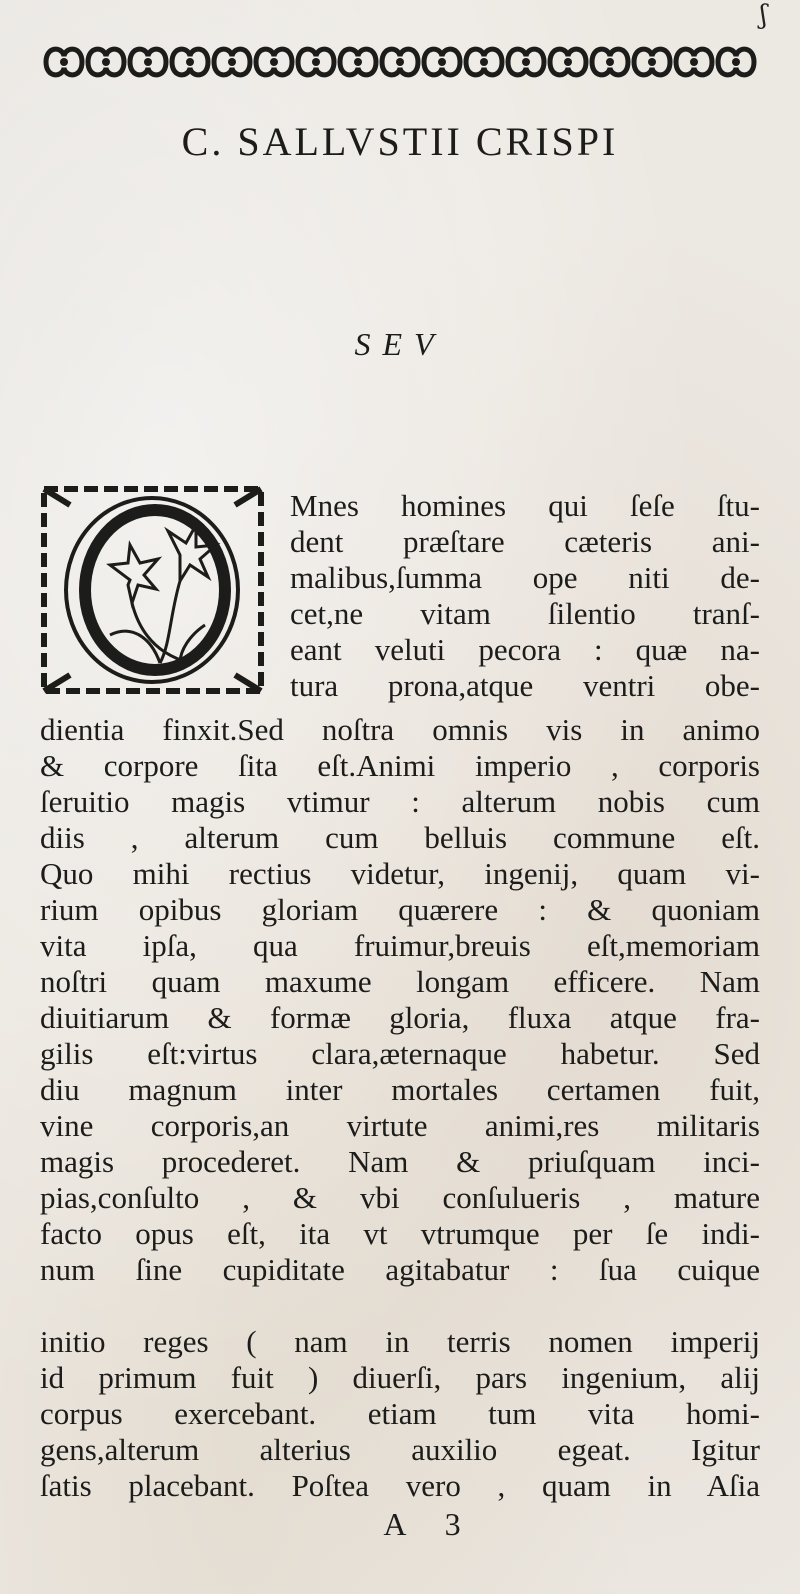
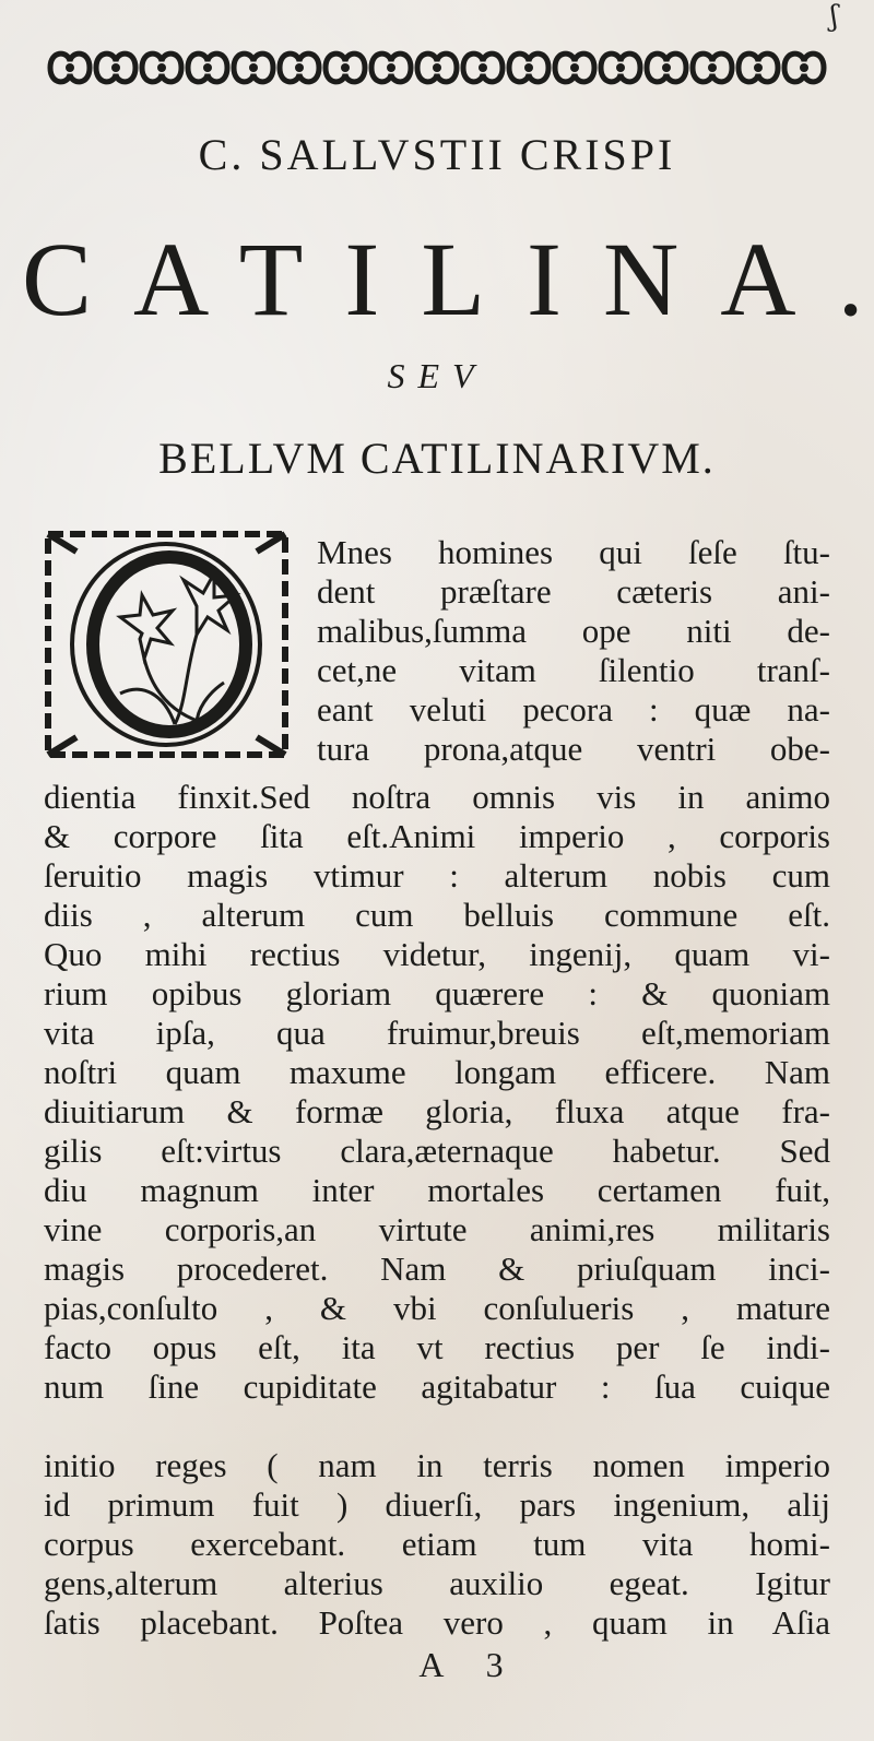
  ʃ
  C. SALLVSTII CRISPI
+ CATILINA.
  SEV
+ BELLVM CATILINARIVM.
  Mnes homines qui ſeſe ſtu-
  dent præſtare cæteris ani-
  malibus,ſumma ope niti de-
  cet,ne vitam ſilentio tranſ-
  eant veluti pecora : quæ na-
  tura prona,atque ventri obe-
  dientia finxit.Sed noſtra omnis vis in animo
  & corpore ſita eſt.Animi imperio , corporis
  ſeruitio magis vtimur : alterum nobis cum
  diis , alterum cum belluis commune eſt.
  Quo mihi rectius videtur, ingenij, quam vi-
  rium opibus gloriam quærere : & quoniam
  vita ipſa, qua fruimur,breuis eſt,memoriam
  noſtri quam maxume longam efficere. Nam
  diuitiarum & formæ gloria, fluxa atque fra-
  gilis eſt:virtus clara,æternaque habetur. Sed
  diu magnum inter mortales certamen fuit,
  vine corporis,an virtute animi,res militaris
  magis procederet. Nam & priuſquam inci-
  pias,conſulto , & vbi conſulueris , mature
- facto opus eſt, ita vt vtrumque per ſe indi-
+ facto opus eſt, ita vt rectius per ſe indi-
  num ſine cupiditate agitabatur : ſua cuique
- initio reges ( nam in terris nomen imperij
+ initio reges ( nam in terris nomen imperio
  id primum fuit ) diuerſi, pars ingenium, alij
  corpus exercebant. etiam tum vita homi-
  gens,alterum alterius auxilio egeat. Igitur
  ſatis placebant. Poſtea vero , quam in Aſia
  A 3
